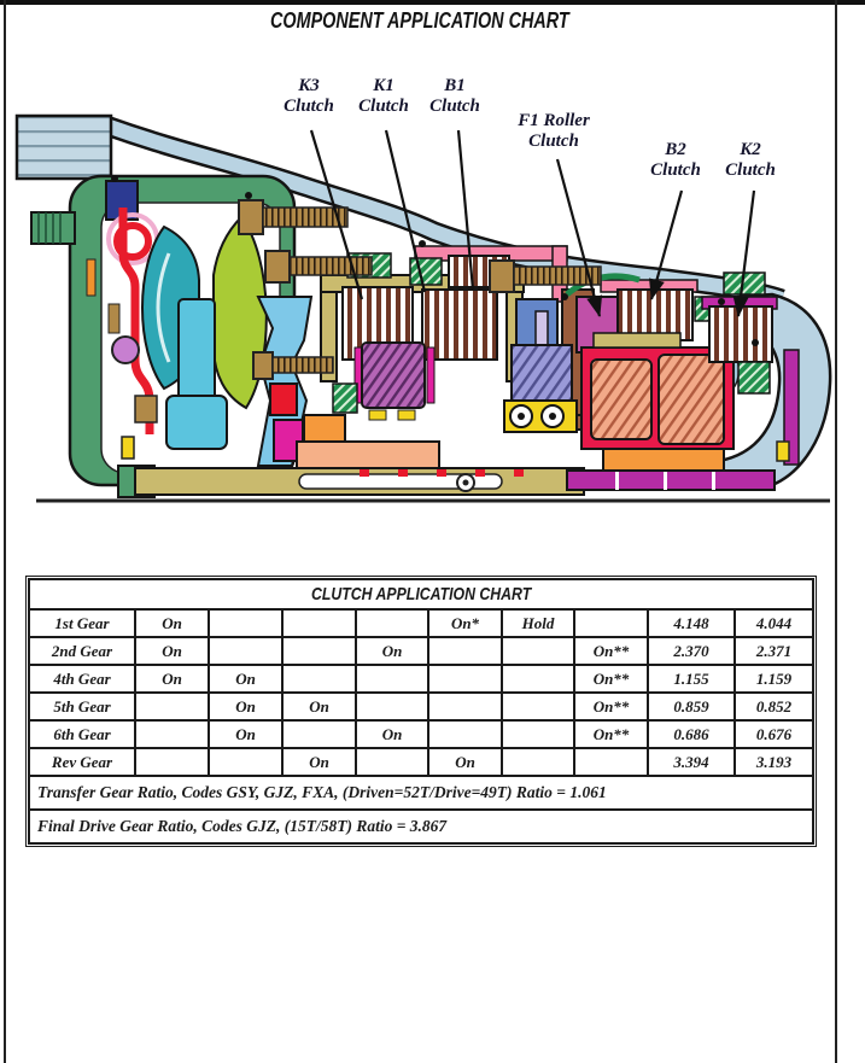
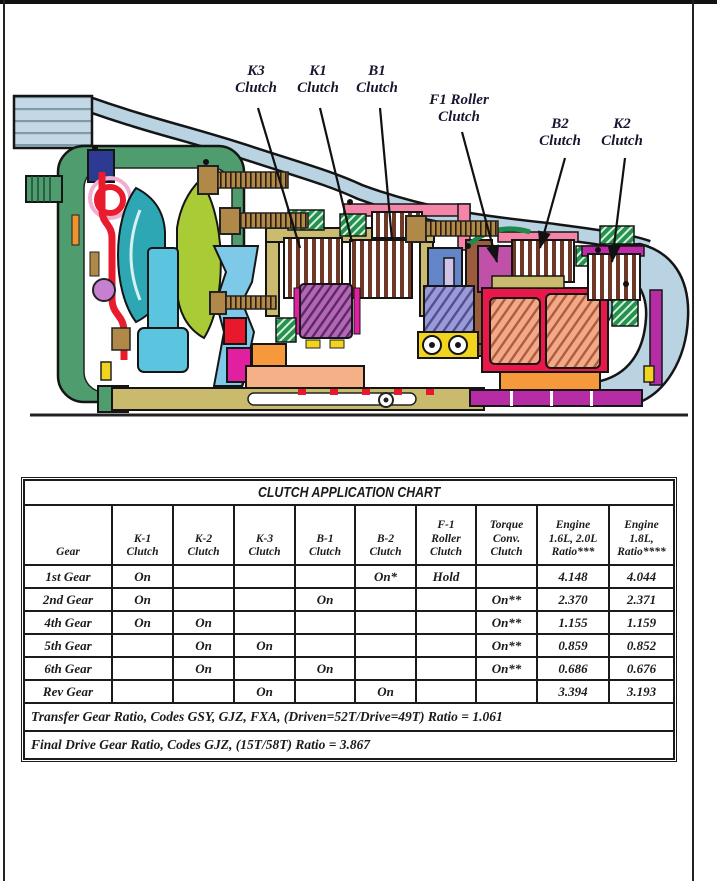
- COMPONENT APPLICATION CHART
  K3
  Clutch
  K1
  Clutch
  B1
  Clutch
  F1 Roller
  Clutch
  B2
  Clutch
  K2
  Clutch
  CLUTCH APPLICATION CHART
+ Gear	K-1 Clutch	K-2 Clutch	K-3 Clutch	B-1 Clutch	B-2 Clutch	F-1 Roller Clutch	Torque Conv. Clutch	Engine 1.6L, 2.0L Ratio***	Engine 1.8L, Ratio****
  1st Gear	On				On*	Hold		4.148	4.044
  2nd Gear	On			On			On**	2.370	2.371
  4th Gear	On	On					On**	1.155	1.159
  5th Gear		On	On				On**	0.859	0.852
  6th Gear		On		On			On**	0.686	0.676
  Rev Gear			On		On			3.394	3.193
  Transfer Gear Ratio, Codes GSY, GJZ, FXA, (Driven=52T/Drive=49T) Ratio = 1.061
  Final Drive Gear Ratio, Codes GJZ, (15T/58T) Ratio = 3.867
